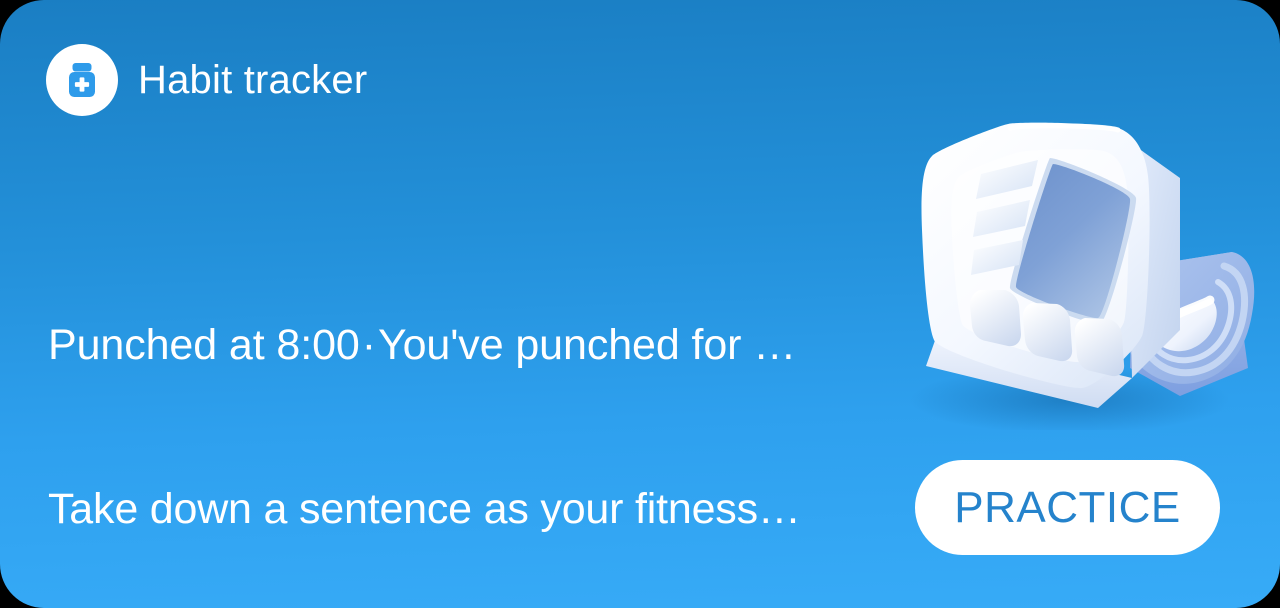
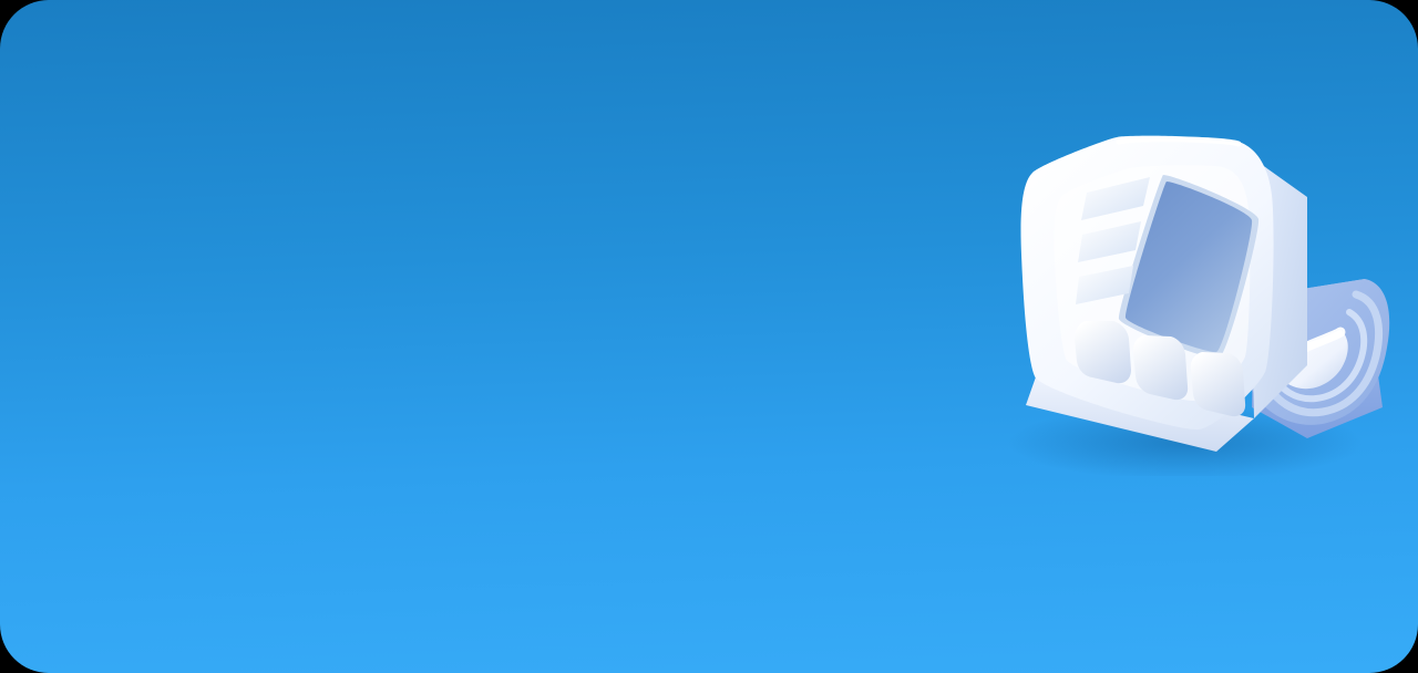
- Habit tracker
- Punched at 8:00·You've punched for …
- Take down a sentence as your fitness…
- PRACTICE
